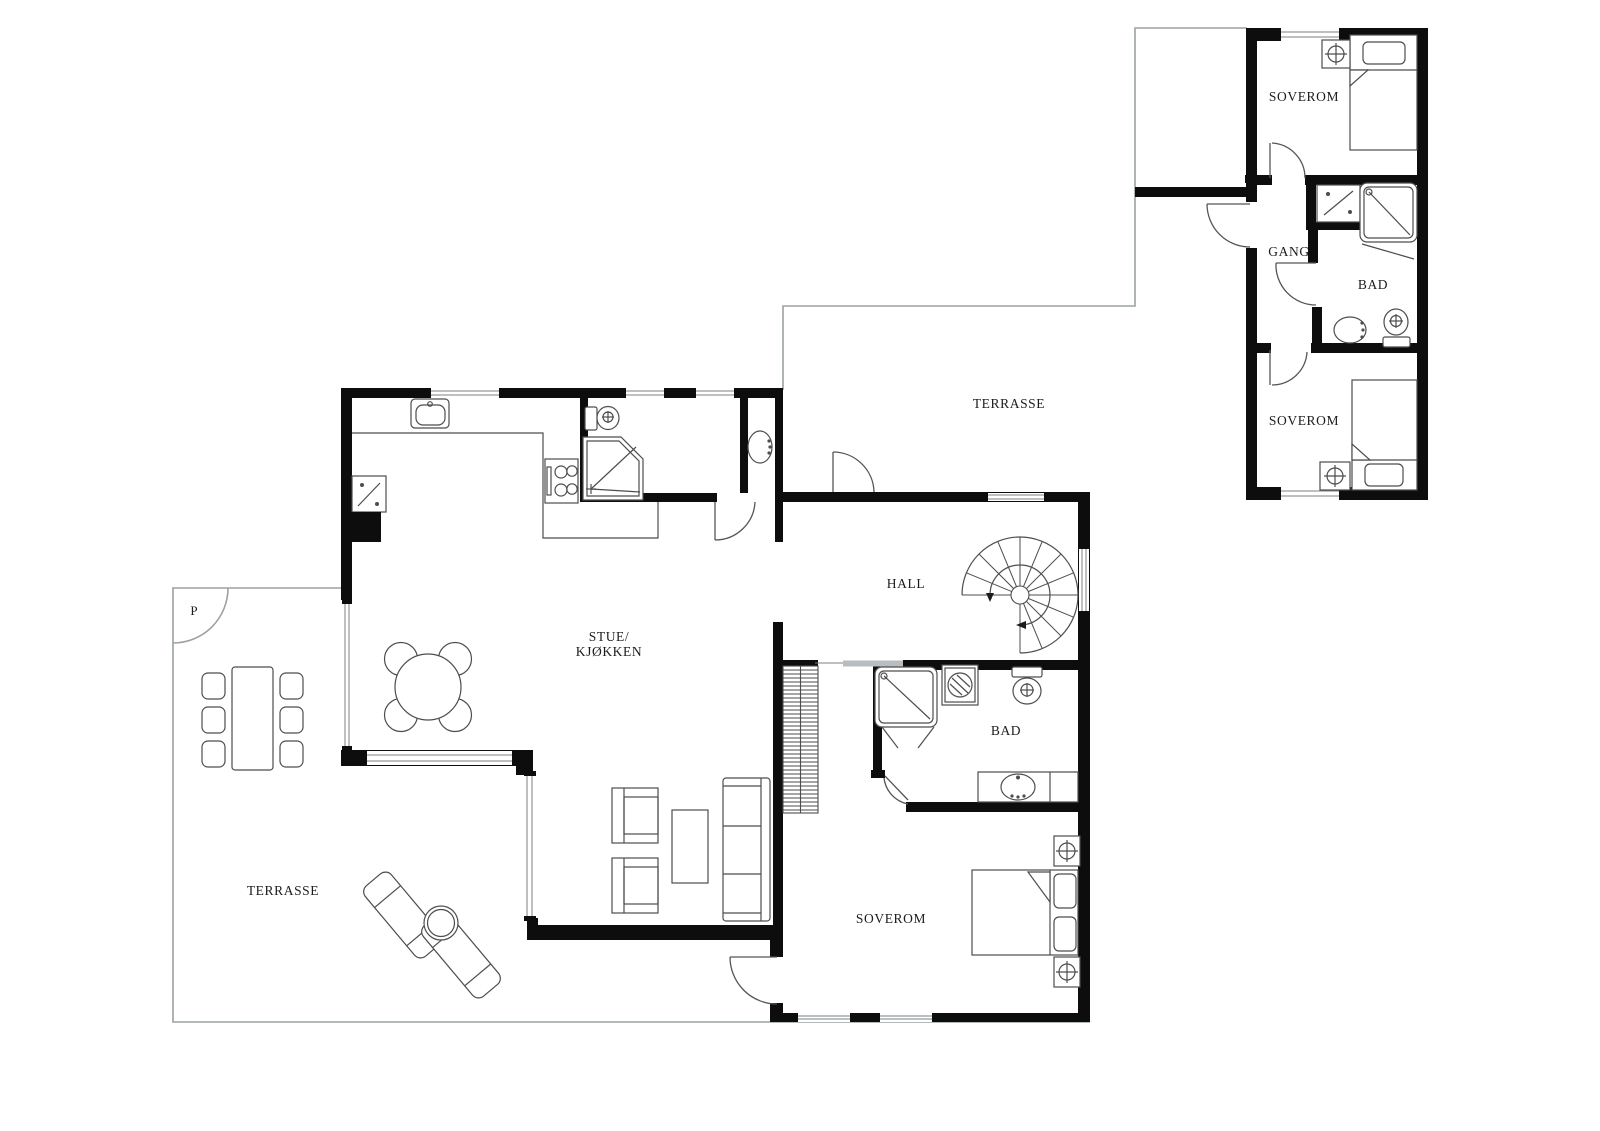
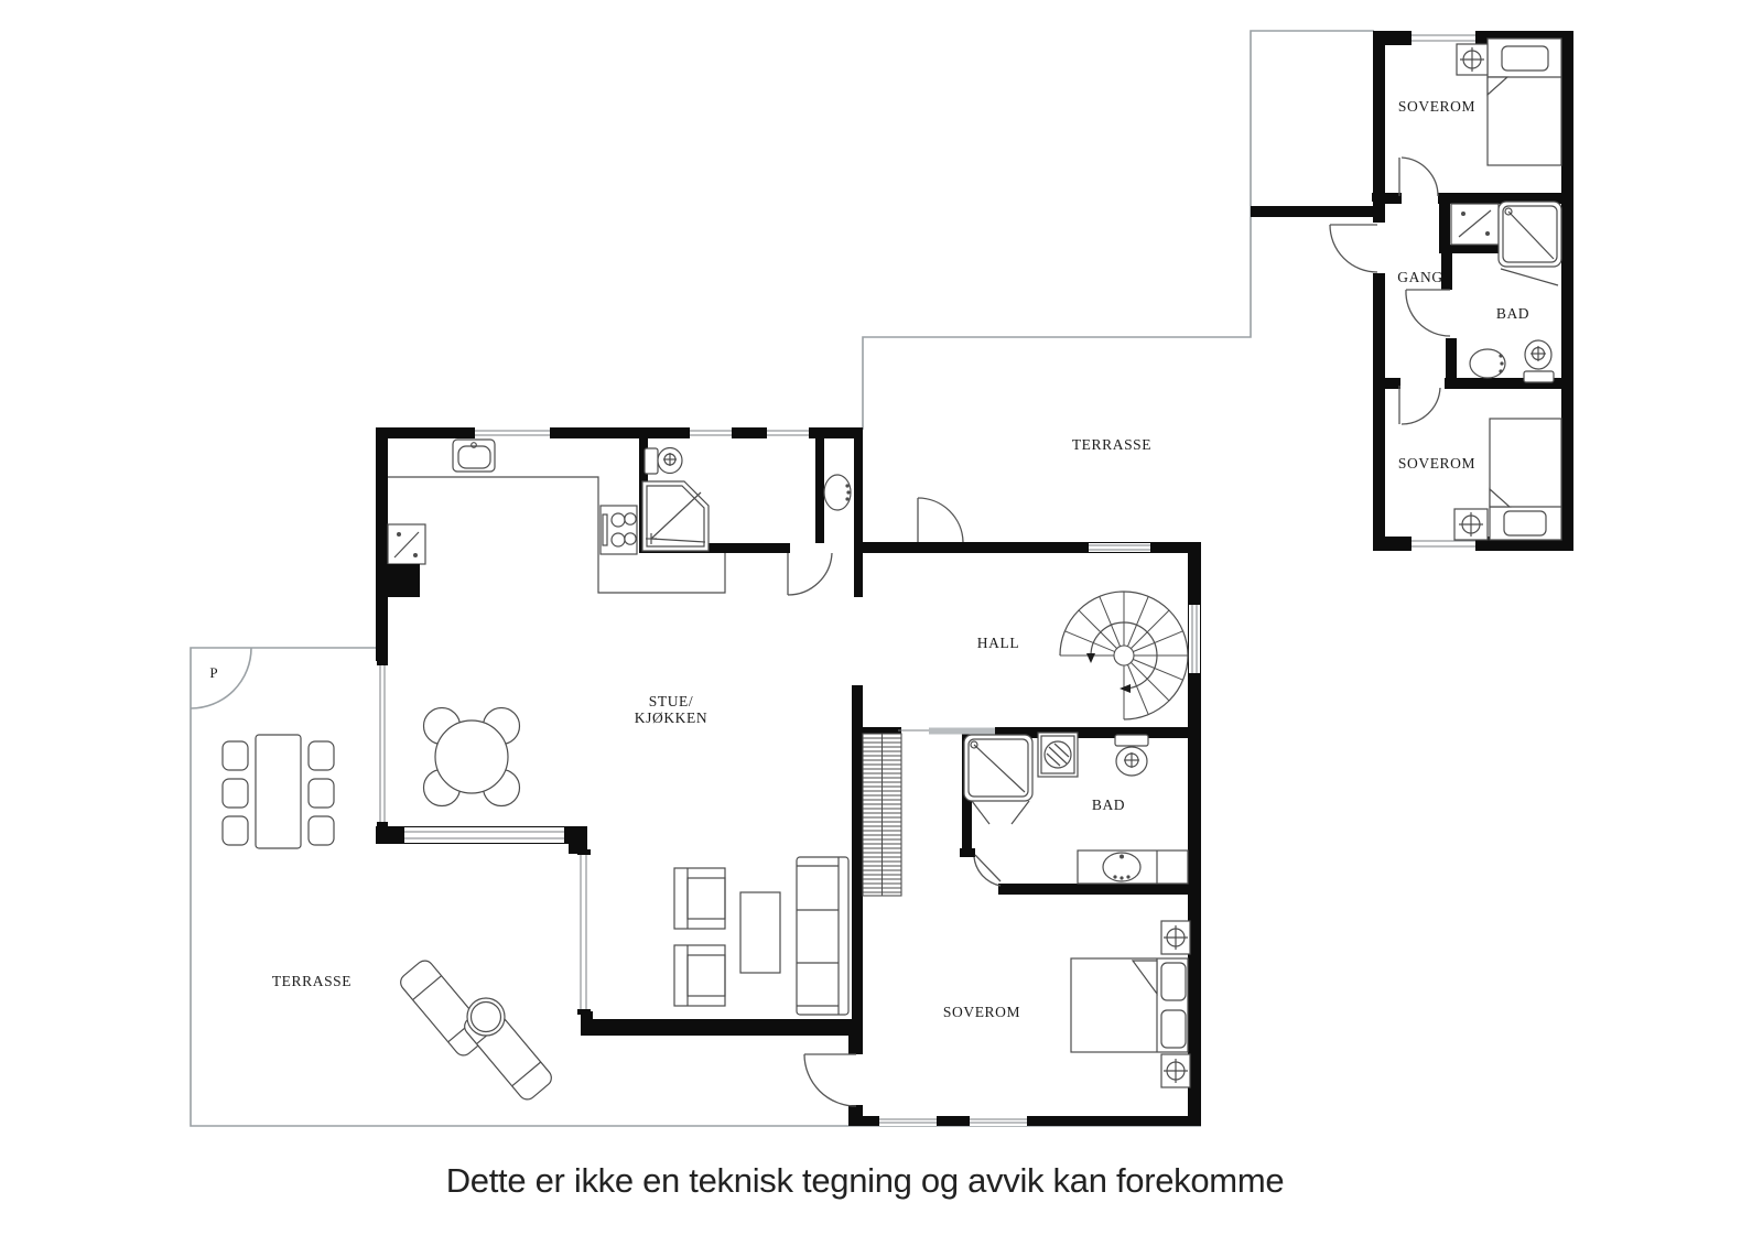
  SOVEROM
  GANG
  BAD
  SOVEROM
  TERRASSE
  HALL
  STUE/
  KJØKKEN
  BAD
  SOVEROM
  TERRASSE
  P
+ Dette er ikke en teknisk tegning og avvik kan forekomme
